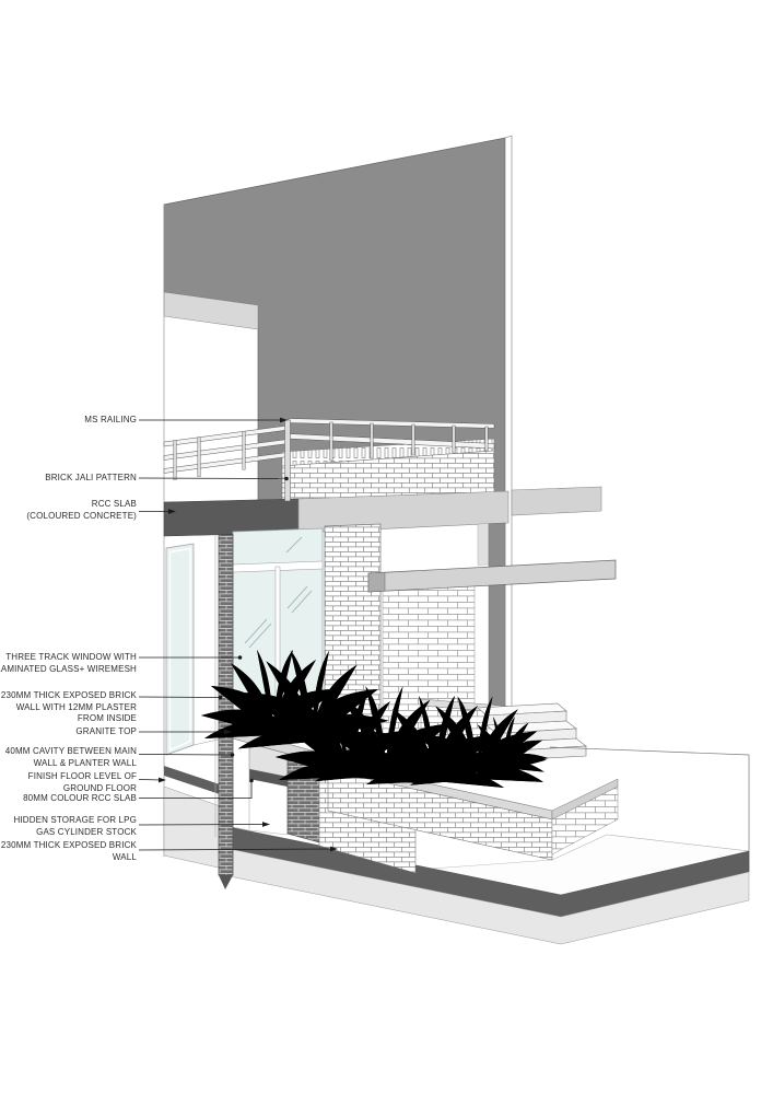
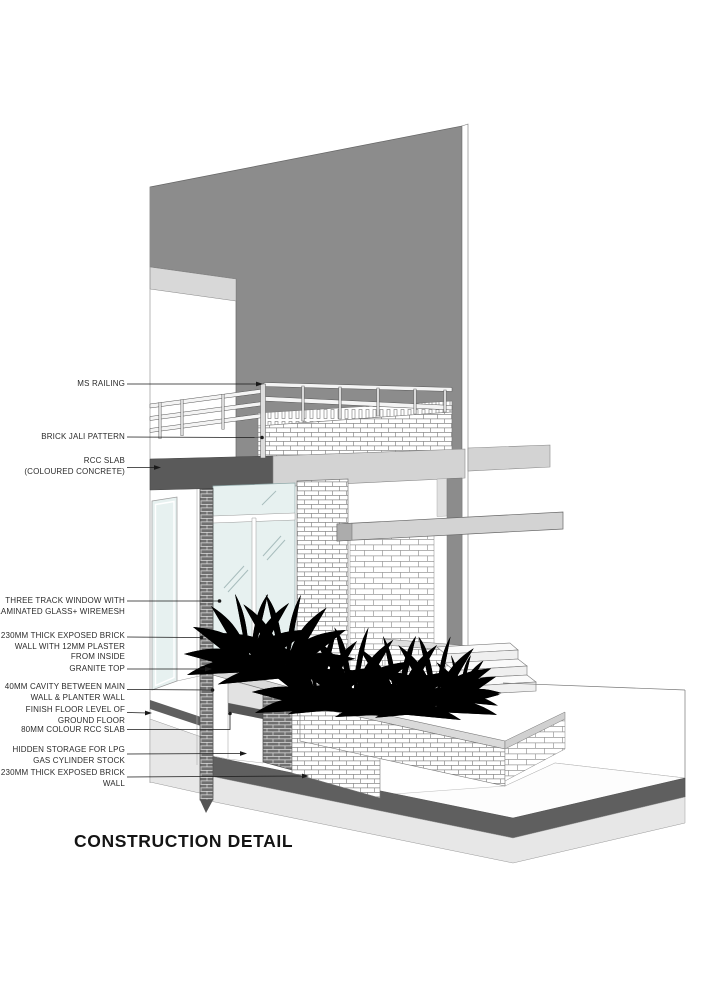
  MS RAILING
  BRICK JALI PATTERN
  RCC SLAB
  (COLOURED CONCRETE)
  THREE TRACK WINDOW WITH
  AMINATED GLASS+ WIREMESH
  230MM THICK EXPOSED BRICK
  WALL WITH 12MM PLASTER
  FROM INSIDE
  GRANITE TOP
  40MM CAVITY BETWEEN MAIN
  WALL & PLANTER WALL
  FINISH FLOOR LEVEL OF
  GROUND FLOOR
  80MM COLOUR RCC SLAB
  HIDDEN STORAGE FOR LPG
  GAS CYLINDER STOCK
  230MM THICK EXPOSED BRICK
  WALL
+ CONSTRUCTION DETAIL
